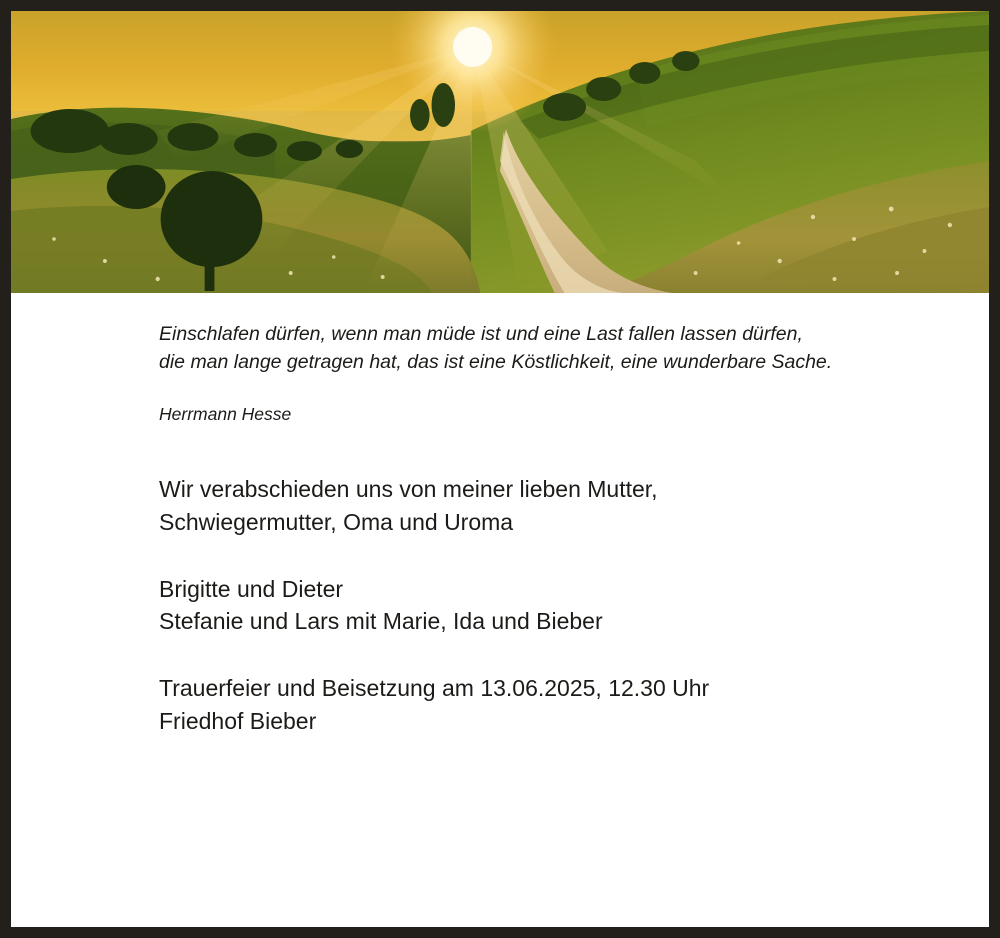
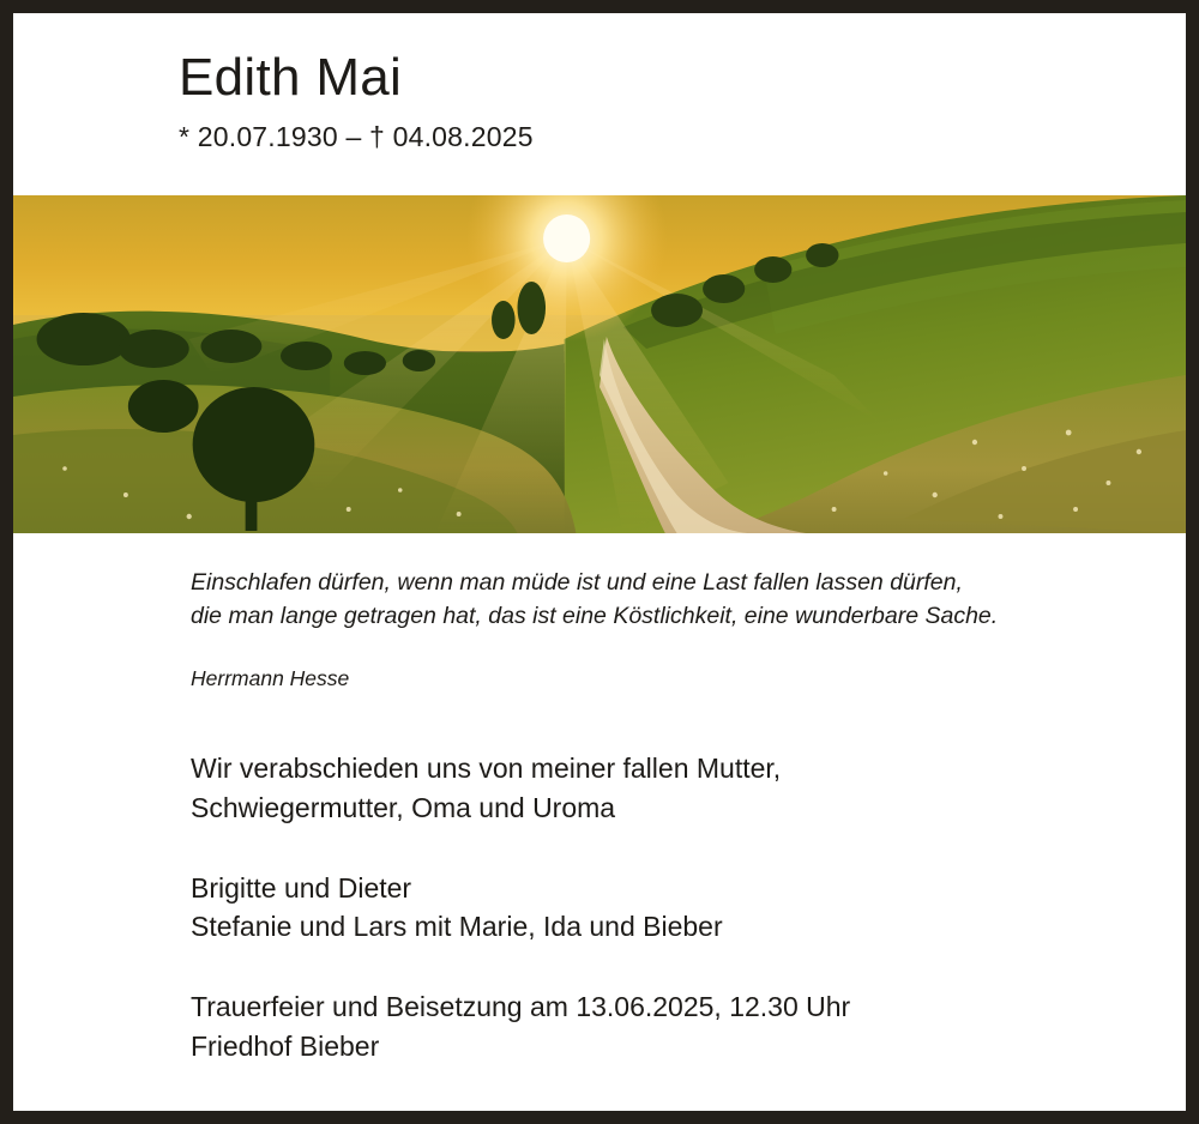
+ Edith Mai
+ * 20.07.1930 – † 04.08.2025
  Einschlafen dürfen, wenn man müde ist und eine Last fallen lassen dürfen,
  die man lange getragen hat, das ist eine Köstlichkeit, eine wunderbare Sache.
  Herrmann Hesse
- Wir verabschieden uns von meiner lieben Mutter,
+ Wir verabschieden uns von meiner fallen Mutter,
  Schwiegermutter, Oma und Uroma
  Brigitte und Dieter
  Stefanie und Lars mit Marie, Ida und Bieber
  Trauerfeier und Beisetzung am 13.06.2025, 12.30 Uhr
  Friedhof Bieber
